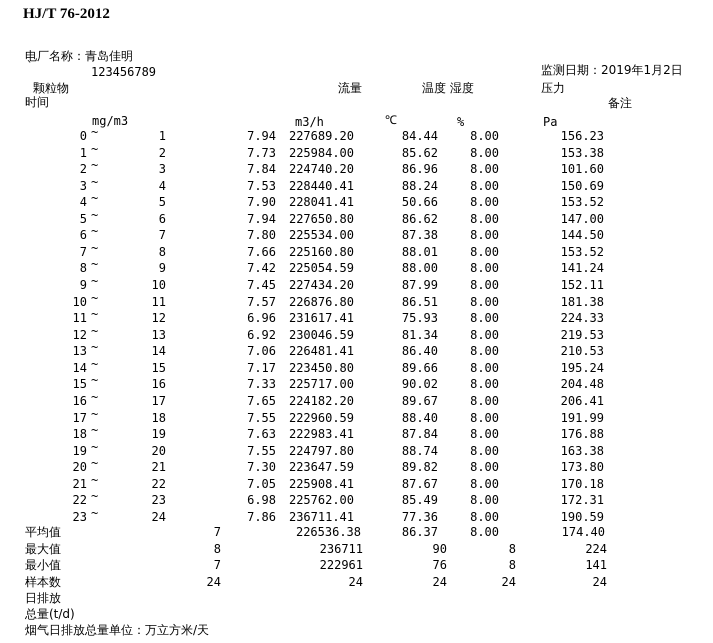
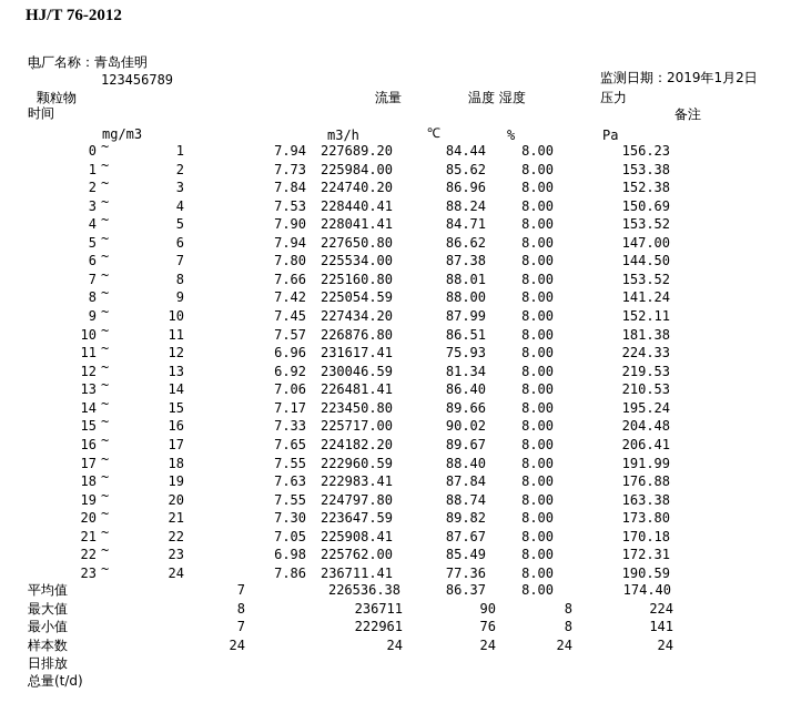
  HJ/T 76-2012
  电厂名称：青岛佳明
  `
  123456789
  监测日期：2019年1月2日
  颗粒物
  流量
  温度 湿度
  压力
  时间
  备注
  mg/m3
  m3/h
  ℃
  %
  Pa
  0
  ~
  1
  7.94
  227689.20
  84.44
  8.00
  156.23
  1
  ~
  2
  7.73
  225984.00
  85.62
  8.00
  153.38
  2
  ~
  3
  7.84
  224740.20
  86.96
  8.00
- 101.60
+ 152.38
  3
  ~
  4
  7.53
  228440.41
  88.24
  8.00
  150.69
  4
  ~
  5
  7.90
  228041.41
- 50.66
+ 84.71
  8.00
  153.52
  5
  ~
  6
  7.94
  227650.80
  86.62
  8.00
  147.00
  6
  ~
  7
  7.80
  225534.00
  87.38
  8.00
  144.50
  7
  ~
  8
  7.66
  225160.80
  88.01
  8.00
  153.52
  8
  ~
  9
  7.42
  225054.59
  88.00
  8.00
  141.24
  9
  ~
  10
  7.45
  227434.20
  87.99
  8.00
  152.11
  10
  ~
  11
  7.57
  226876.80
  86.51
  8.00
  181.38
  11
  ~
  12
  6.96
  231617.41
  75.93
  8.00
  224.33
  12
  ~
  13
  6.92
  230046.59
  81.34
  8.00
  219.53
  13
  ~
  14
  7.06
  226481.41
  86.40
  8.00
  210.53
  14
  ~
  15
  7.17
  223450.80
  89.66
  8.00
  195.24
  15
  ~
  16
  7.33
  225717.00
  90.02
  8.00
  204.48
  16
  ~
  17
  7.65
  224182.20
  89.67
  8.00
  206.41
  17
  ~
  18
  7.55
  222960.59
  88.40
  8.00
  191.99
  18
  ~
  19
  7.63
  222983.41
  87.84
  8.00
  176.88
  19
  ~
  20
  7.55
  224797.80
  88.74
  8.00
  163.38
  20
  ~
  21
  7.30
  223647.59
  89.82
  8.00
  173.80
  21
  ~
  22
  7.05
  225908.41
  87.67
  8.00
  170.18
  22
  ~
  23
  6.98
  225762.00
  85.49
  8.00
  172.31
  23
  ~
  24
  7.86
  236711.41
  77.36
  8.00
  190.59
  平均值
  7
  226536.38
  86.37
  8.00
  174.40
  最大值
  8
  236711
  90
  8
  224
  最小值
  7
  222961
  76
  8
  141
  样本数
  24
  24
  24
  24
  24
  日排放
  总量(t/d)
- 烟气日排放总量单位：万立方米/天
